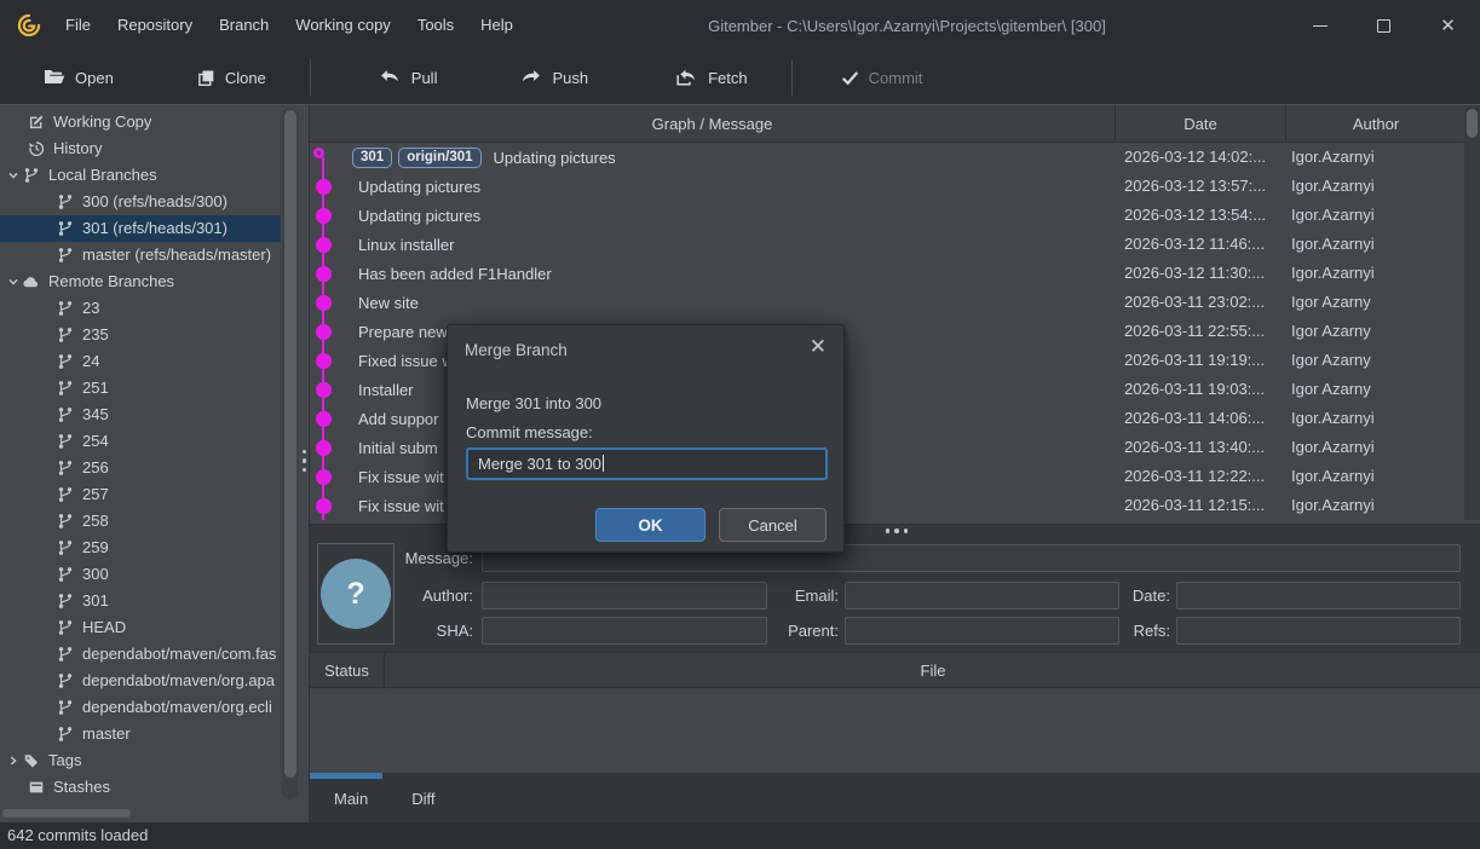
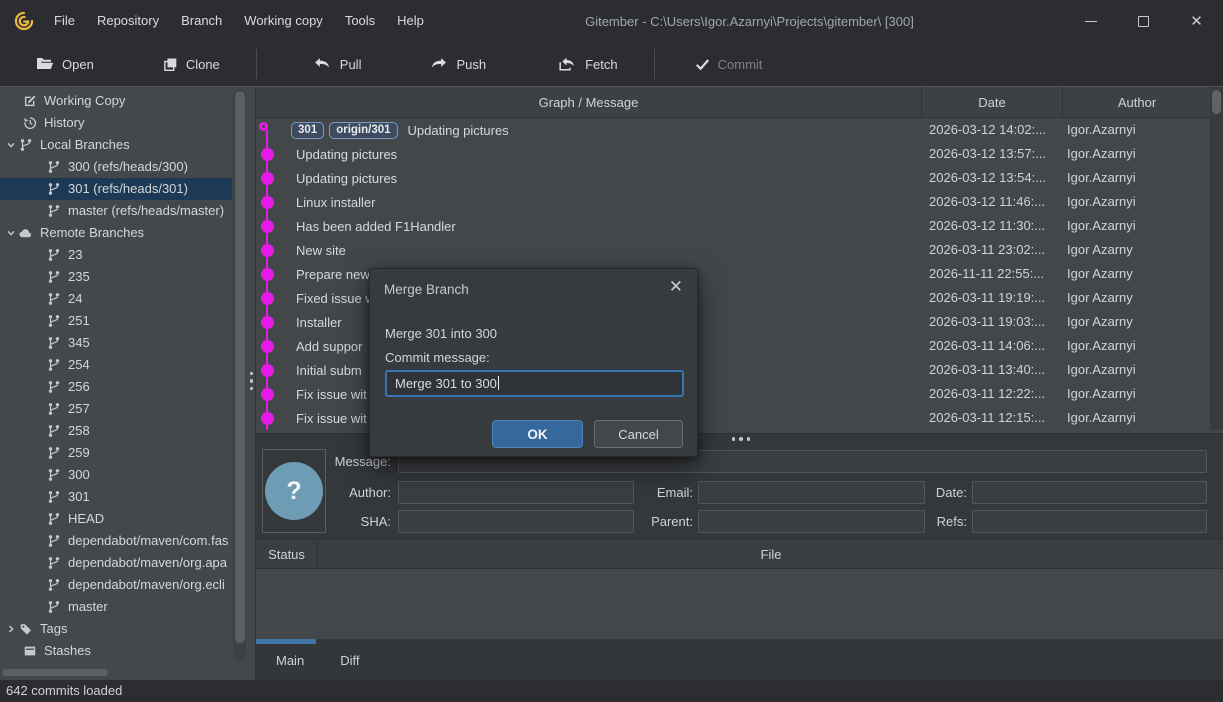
  File
  Repository
  Branch
  Working copy
  Tools
  Help
  Gitember - C:\Users\Igor.Azarnyi\Projects\gitember\ [300]
  ✕
  Open
  Clone
  Pull
  Push
  Fetch
  Commit
  Working Copy
  History
  Local Branches
  300 (refs/heads/300)
  301 (refs/heads/301)
  master (refs/heads/master)
  Remote Branches
  23
  235
  24
  251
  345
  254
  256
  257
  258
  259
  300
  301
  HEAD
  dependabot/maven/com.fas
  dependabot/maven/org.apa
  dependabot/maven/org.ecli
  master
  Tags
  Stashes
  Graph / Message
  Date
  Author
  301
  origin/301
  Updating pictures
  2026-03-12 14:02:...
  Igor.Azarnyi
  Updating pictures
  2026-03-12 13:57:...
  Igor.Azarnyi
  Updating pictures
  2026-03-12 13:54:...
  Igor.Azarnyi
  Linux installer
  2026-03-12 11:46:...
  Igor.Azarnyi
  Has been added F1Handler
  2026-03-12 11:30:...
  Igor.Azarnyi
  New site
  2026-03-11 23:02:...
  Igor Azarny
  Prepare new
- 2026-03-11 22:55:...
+ 2026-11-11 22:55:...
  Igor Azarny
  Fixed issue
  2026-03-11 19:19:...
  Igor Azarny
  Installer
  2026-03-11 19:03:...
  Igor Azarny
  Add suppor
  2026-03-11 14:06:...
  Igor.Azarnyi
  Initial subm
  2026-03-11 13:40:...
  Igor.Azarnyi
  Fix issue wit
  2026-03-11 12:22:...
  Igor.Azarnyi
  Fix issue wit
  2026-03-11 12:15:...
  Igor.Azarnyi
  ?
  Message:
  Author:
  SHA:
  Email:
  Parent:
  Date:
  Refs:
  Status
  File
  Main
  Diff
  642 commits loaded
  Merge Branch
  ✕
  Merge 301 into 300
  Commit message:
  Merge 301 to 300
  OK
  Cancel
